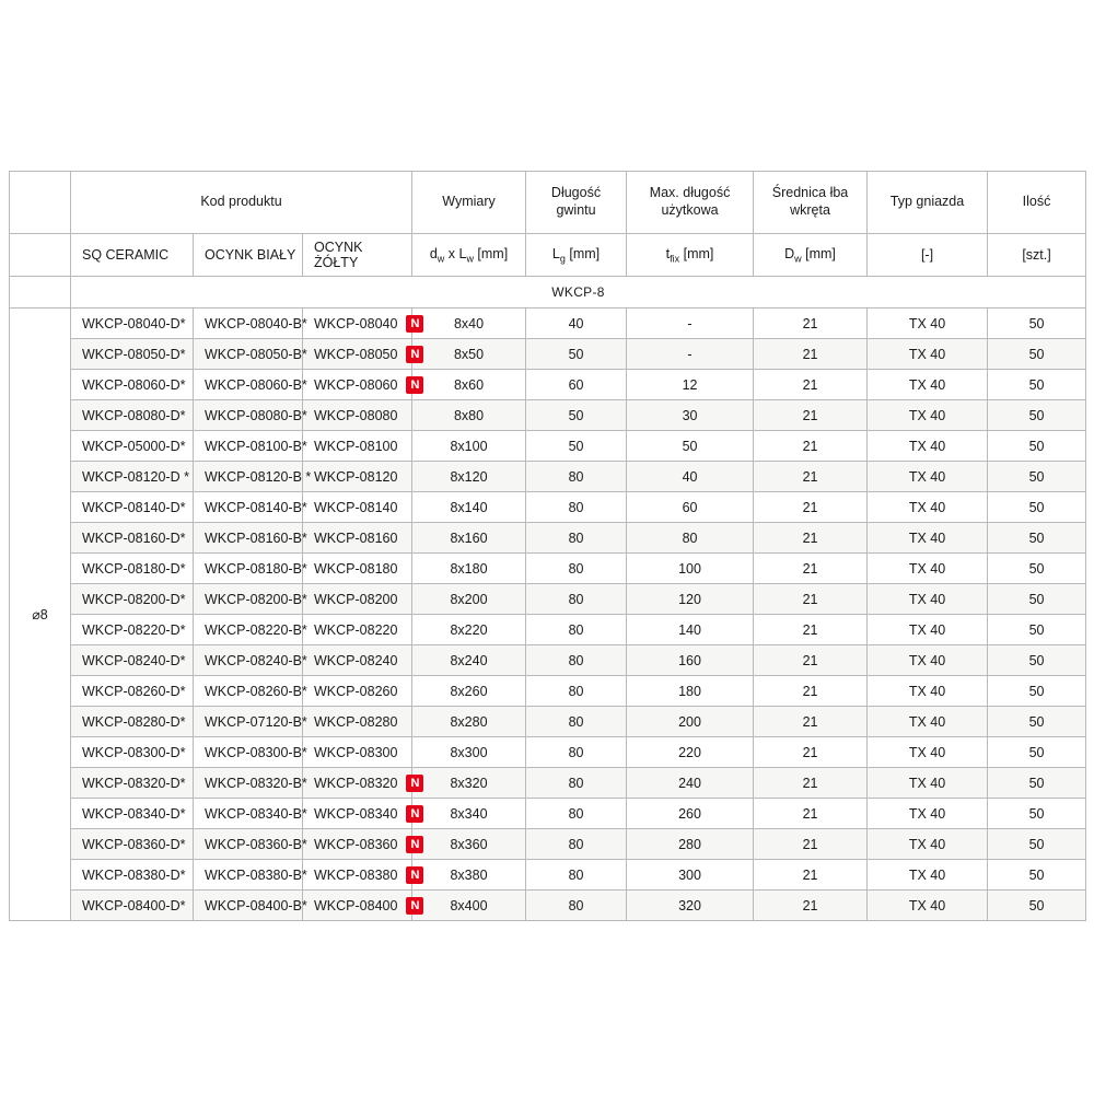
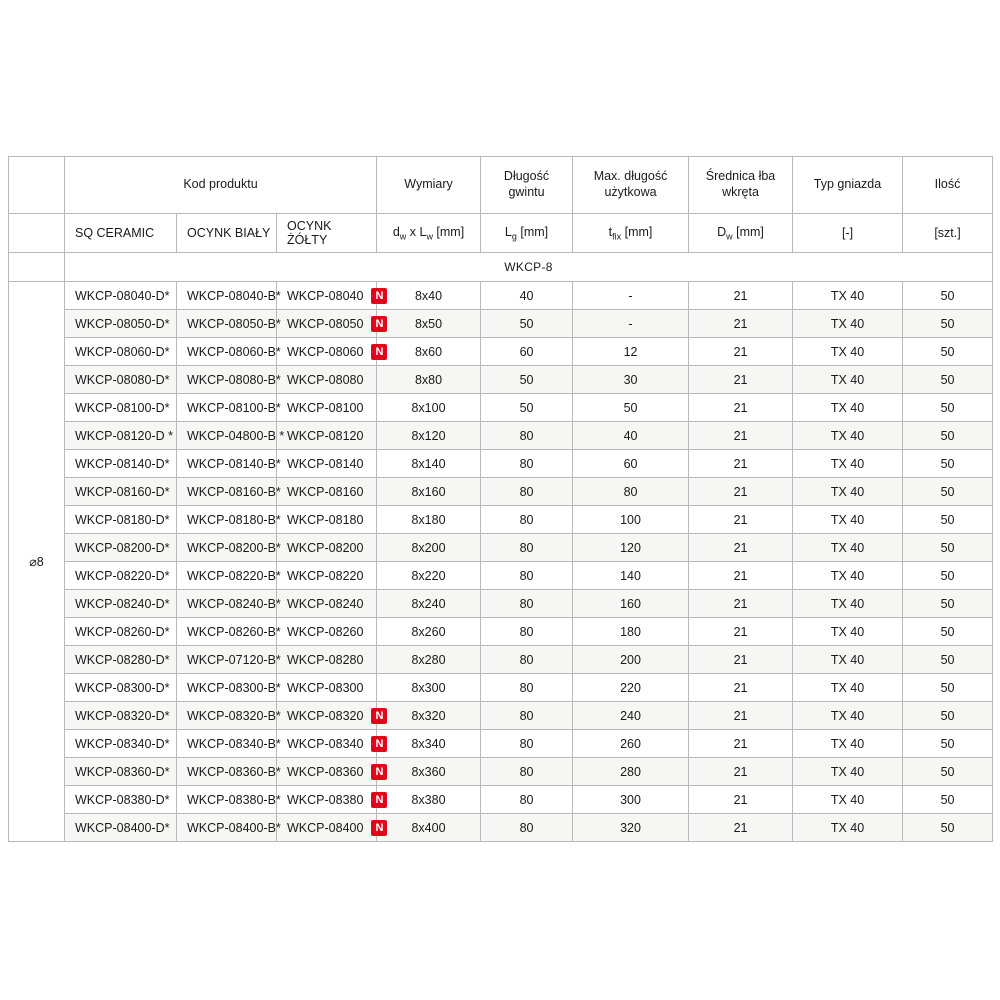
  	Kod produktu	Wymiary	Długość gwintu	Max. długość użytkowa	Średnica łba wkręta	Typ gniazda	Ilość
  	SQ CERAMIC	OCYNK BIAŁY	OCYNK ŻÓŁTY	dw x Lw [mm]	Lg [mm]	tfix [mm]	Dw [mm]	[-]	[szt.]
  	WKCP-8
  ⌀8	WKCP-08040-D*	WKCP-08040-B*	WKCP-08040 N	8x40	40	-	21	TX 40	50
  WKCP-08050-D*	WKCP-08050-B*	WKCP-08050 N	8x50	50	-	21	TX 40	50
  WKCP-08060-D*	WKCP-08060-B*	WKCP-08060 N	8x60	60	12	21	TX 40	50
  WKCP-08080-D*	WKCP-08080-B*	WKCP-08080	8x80	50	30	21	TX 40	50
- WKCP-05000-D*	WKCP-08100-B*	WKCP-08100	8x100	50	50	21	TX 40	50
+ WKCP-08100-D*	WKCP-08100-B*	WKCP-08100	8x100	50	50	21	TX 40	50
- WKCP-08120-D *	WKCP-08120-B *	WKCP-08120	8x120	80	40	21	TX 40	50
+ WKCP-08120-D *	WKCP-04800-B *	WKCP-08120	8x120	80	40	21	TX 40	50
  WKCP-08140-D*	WKCP-08140-B*	WKCP-08140	8x140	80	60	21	TX 40	50
  WKCP-08160-D*	WKCP-08160-B*	WKCP-08160	8x160	80	80	21	TX 40	50
  WKCP-08180-D*	WKCP-08180-B*	WKCP-08180	8x180	80	100	21	TX 40	50
  WKCP-08200-D*	WKCP-08200-B*	WKCP-08200	8x200	80	120	21	TX 40	50
  WKCP-08220-D*	WKCP-08220-B*	WKCP-08220	8x220	80	140	21	TX 40	50
  WKCP-08240-D*	WKCP-08240-B*	WKCP-08240	8x240	80	160	21	TX 40	50
  WKCP-08260-D*	WKCP-08260-B*	WKCP-08260	8x260	80	180	21	TX 40	50
  WKCP-08280-D*	WKCP-07120-B*	WKCP-08280	8x280	80	200	21	TX 40	50
  WKCP-08300-D*	WKCP-08300-B*	WKCP-08300	8x300	80	220	21	TX 40	50
  WKCP-08320-D*	WKCP-08320-B*	WKCP-08320 N	8x320	80	240	21	TX 40	50
  WKCP-08340-D*	WKCP-08340-B*	WKCP-08340 N	8x340	80	260	21	TX 40	50
  WKCP-08360-D*	WKCP-08360-B*	WKCP-08360 N	8x360	80	280	21	TX 40	50
  WKCP-08380-D*	WKCP-08380-B*	WKCP-08380 N	8x380	80	300	21	TX 40	50
  WKCP-08400-D*	WKCP-08400-B*	WKCP-08400 N	8x400	80	320	21	TX 40	50
